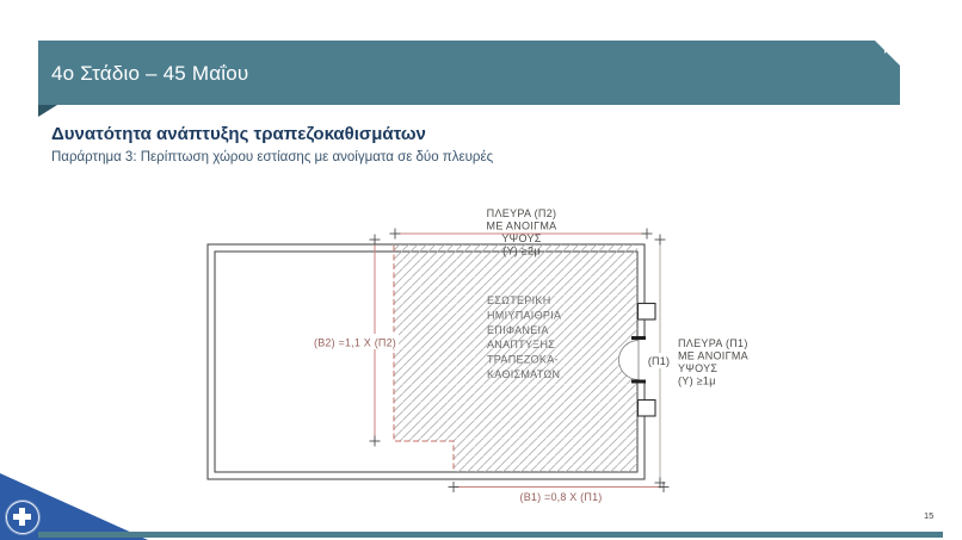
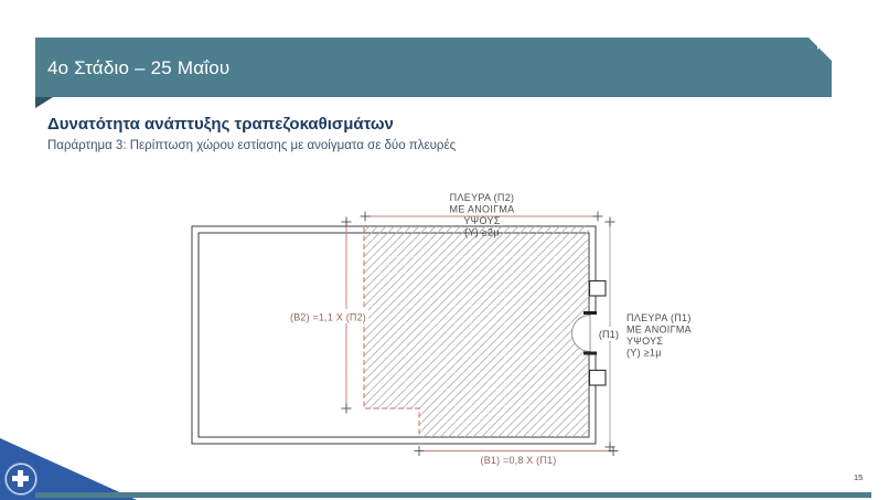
- 4ο Στάδιο – 45 Μαΐου
+ 4ο Στάδιο – 25 Μαΐου
  Δυνατότητα ανάπτυξης τραπεζοκαθισμάτων
  Παράρτημα 3: Περίπτωση χώρου εστίασης με ανοίγματα σε δύο πλευρές
  ΠΛΕΥΡΑ (Π2)
  ΜΕ ΑΝΟΙΓΜΑ
  ΥΨΟΥΣ
  (Υ) ≥2μ
- ΕΣΩΤΕΡΙΚΗ
- ΗΜΙΥΠΑΙΘΡΙΑ
- ΕΠΙΦΑΝΕΙΑ
- ΑΝΑΠΤΥΞΗΣ
- ΤΡΑΠΕΖΟΚΑ-
- ΚΑΘΙΣΜΑΤΩΝ
  ΠΛΕΥΡΑ (Π1)
  ΜΕ ΑΝΟΙΓΜΑ
  ΥΨΟΥΣ
  (Υ) ≥1μ
  (Β2) =1,1 Χ (Π2)
  (Β1) =0,8 Χ (Π1)
  (Π1)
  15
